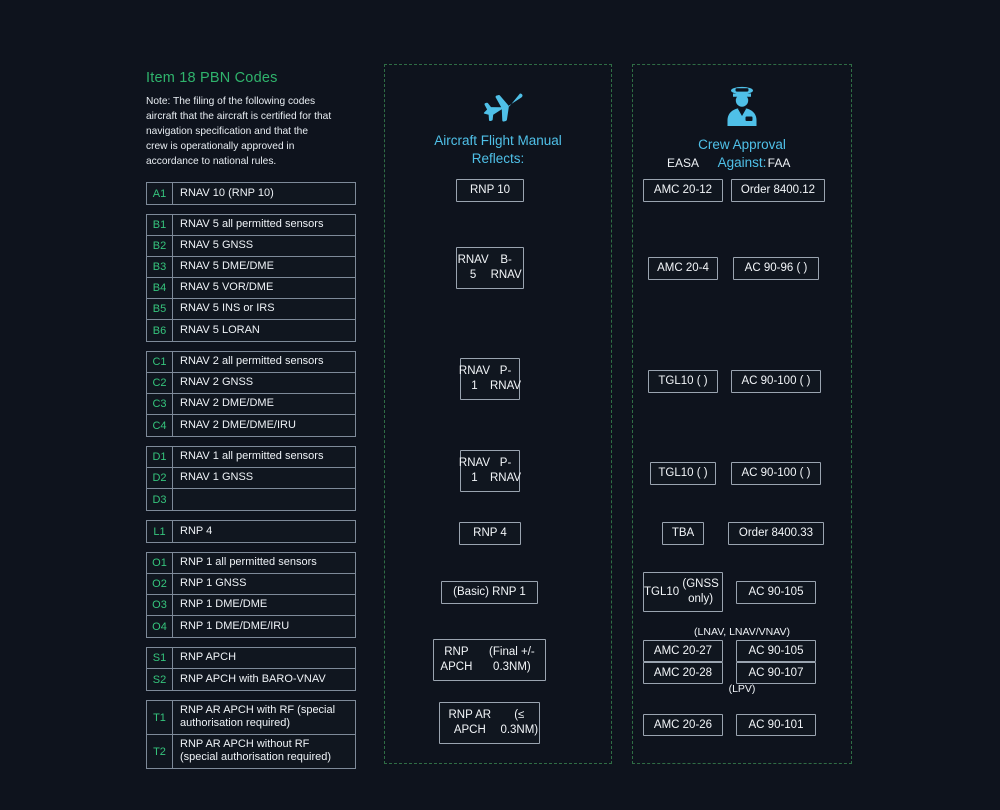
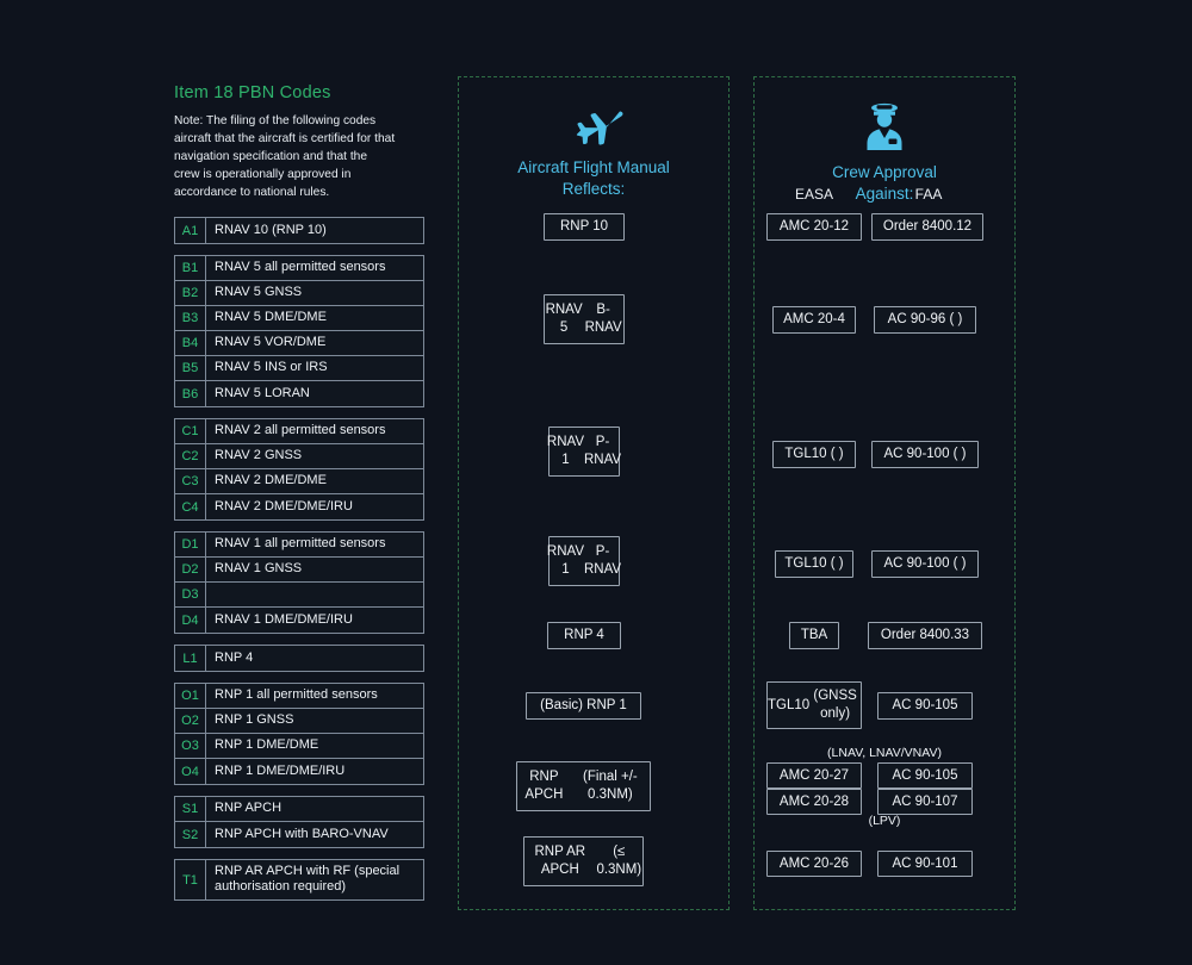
  Item 18 PBN Codes
  Note: The filing of the following codes aircraft that the aircraft is certified for that navigation specification and that the crew is operationally approved in accordance to national rules.
  A1
  RNAV 10 (RNP 10)
  B1
  RNAV 5 all permitted sensors
  B2
  RNAV 5 GNSS
  B3
  RNAV 5 DME/DME
  B4
  RNAV 5 VOR/DME
  B5
  RNAV 5 INS or IRS
  B6
  RNAV 5 LORAN
  C1
  RNAV 2 all permitted sensors
  C2
  RNAV 2 GNSS
  C3
  RNAV 2 DME/DME
  C4
  RNAV 2 DME/DME/IRU
  D1
  RNAV 1 all permitted sensors
  D2
  RNAV 1 GNSS
  D3
+ D4
+ RNAV 1 DME/DME/IRU
  L1
  RNP 4
  O1
  RNP 1 all permitted sensors
  O2
  RNP 1 GNSS
  O3
  RNP 1 DME/DME
  O4
  RNP 1 DME/DME/IRU
  S1
  RNP APCH
  S2
  RNP APCH with BARO-VNAV
  T1
  RNP AR APCH with RF (special authorisation required)
- T2
- RNP AR APCH without RF (special authorisation required)
  Aircraft Flight Manual
  Reflects:
  Crew Approval
  Against:
  EASA
  FAA
  RNP 10
  RNAV 5
  B-RNAV
  RNAV 1
  P-RNAV
  RNAV 1
  P-RNAV
  RNP 4
  (Basic) RNP 1
  RNP APCH
  (Final +/- 0.3NM)
  RNP AR APCH
  (≤ 0.3NM)
  AMC 20-12
  AMC 20-4
  TGL10 ( )
  TGL10 ( )
  TBA
  TGL10
  (GNSS only)
  AMC 20-27
  AMC 20-28
  AMC 20-26
  Order 8400.12
  AC 90-96 ( )
  AC 90-100 ( )
  AC 90-100 ( )
  Order 8400.33
  AC 90-105
  AC 90-105
  AC 90-107
  AC 90-101
  (LNAV, LNAV/VNAV)
  (LPV)
